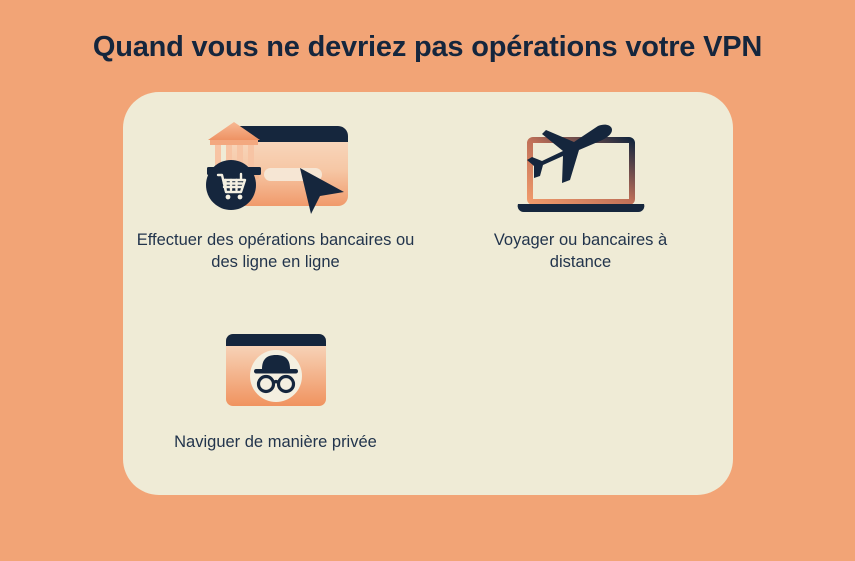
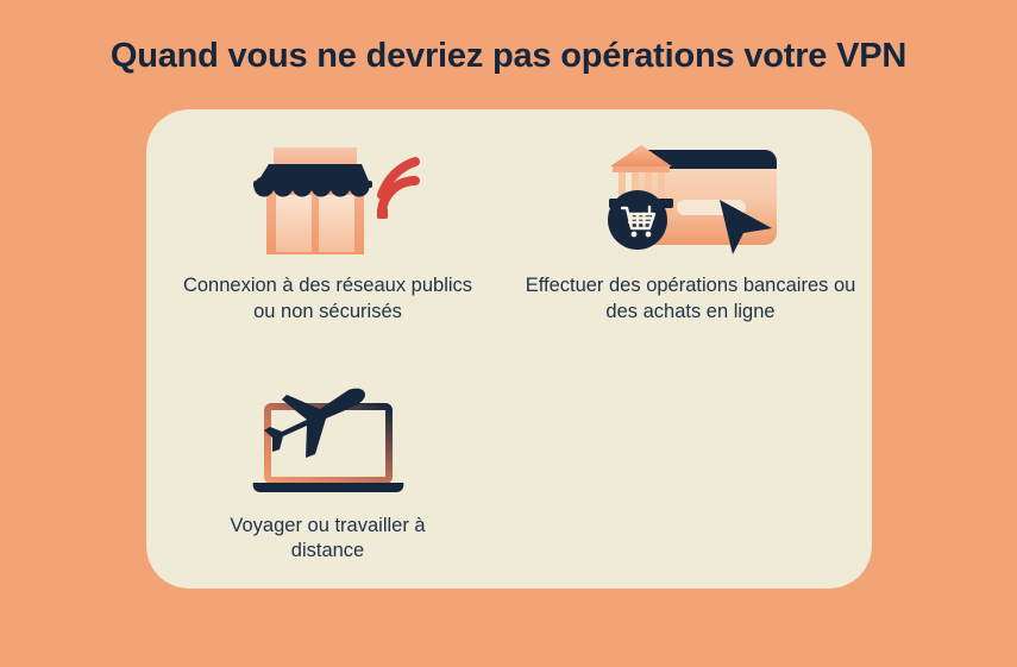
  Quand vous ne devriez pas opérations votre VPN
+ Connexion à des réseaux publics ou non sécurisés
- Effectuer des opérations bancaires ou des ligne en ligne
+ Effectuer des opérations bancaires ou des achats en ligne
- Voyager ou bancaires à distance
+ Voyager ou travailler à distance
- Naviguer de manière privée
